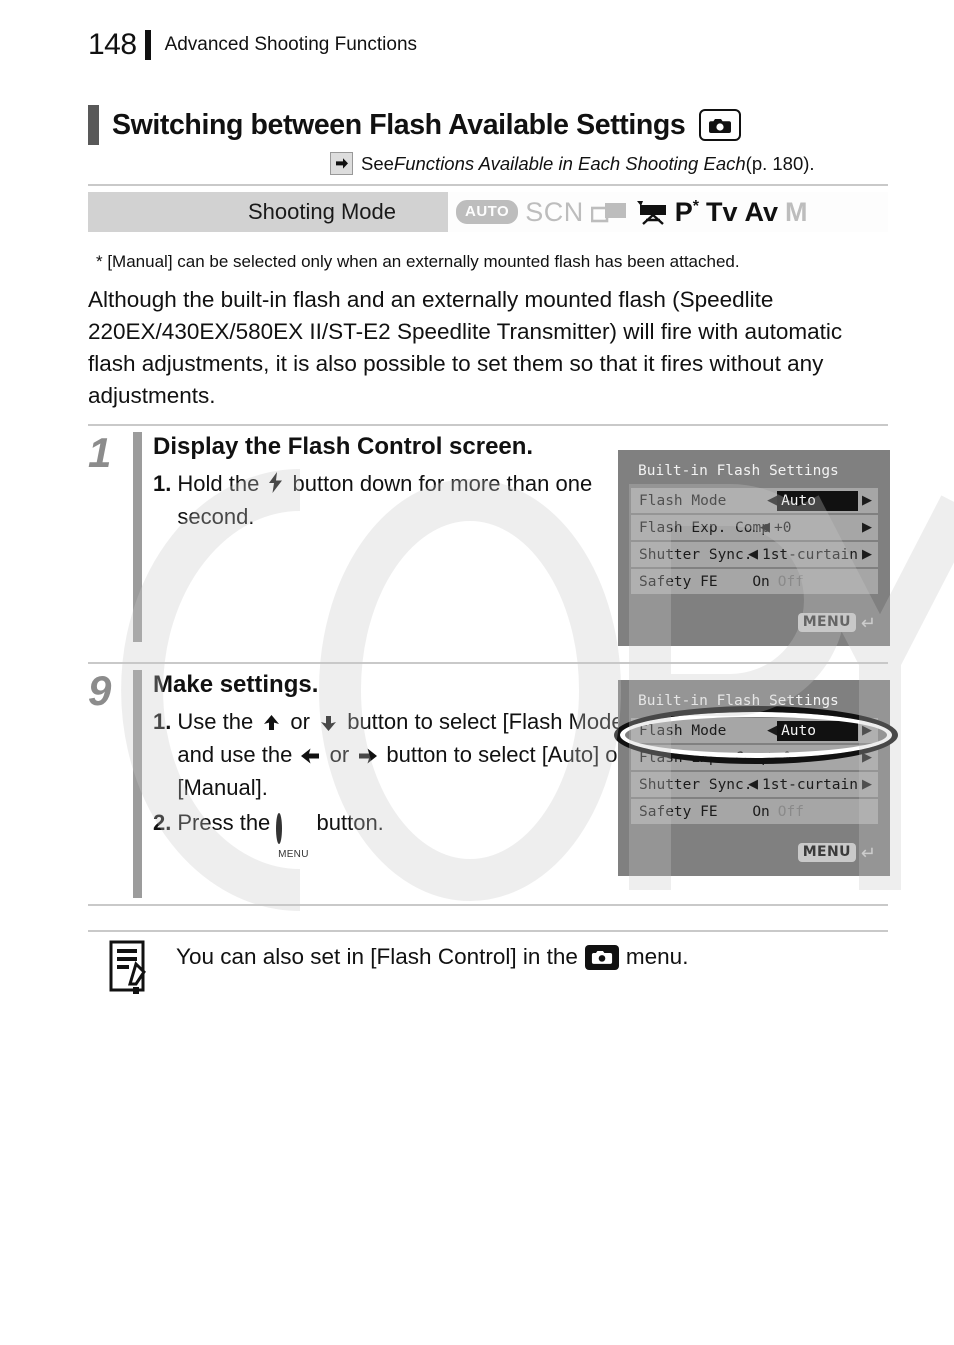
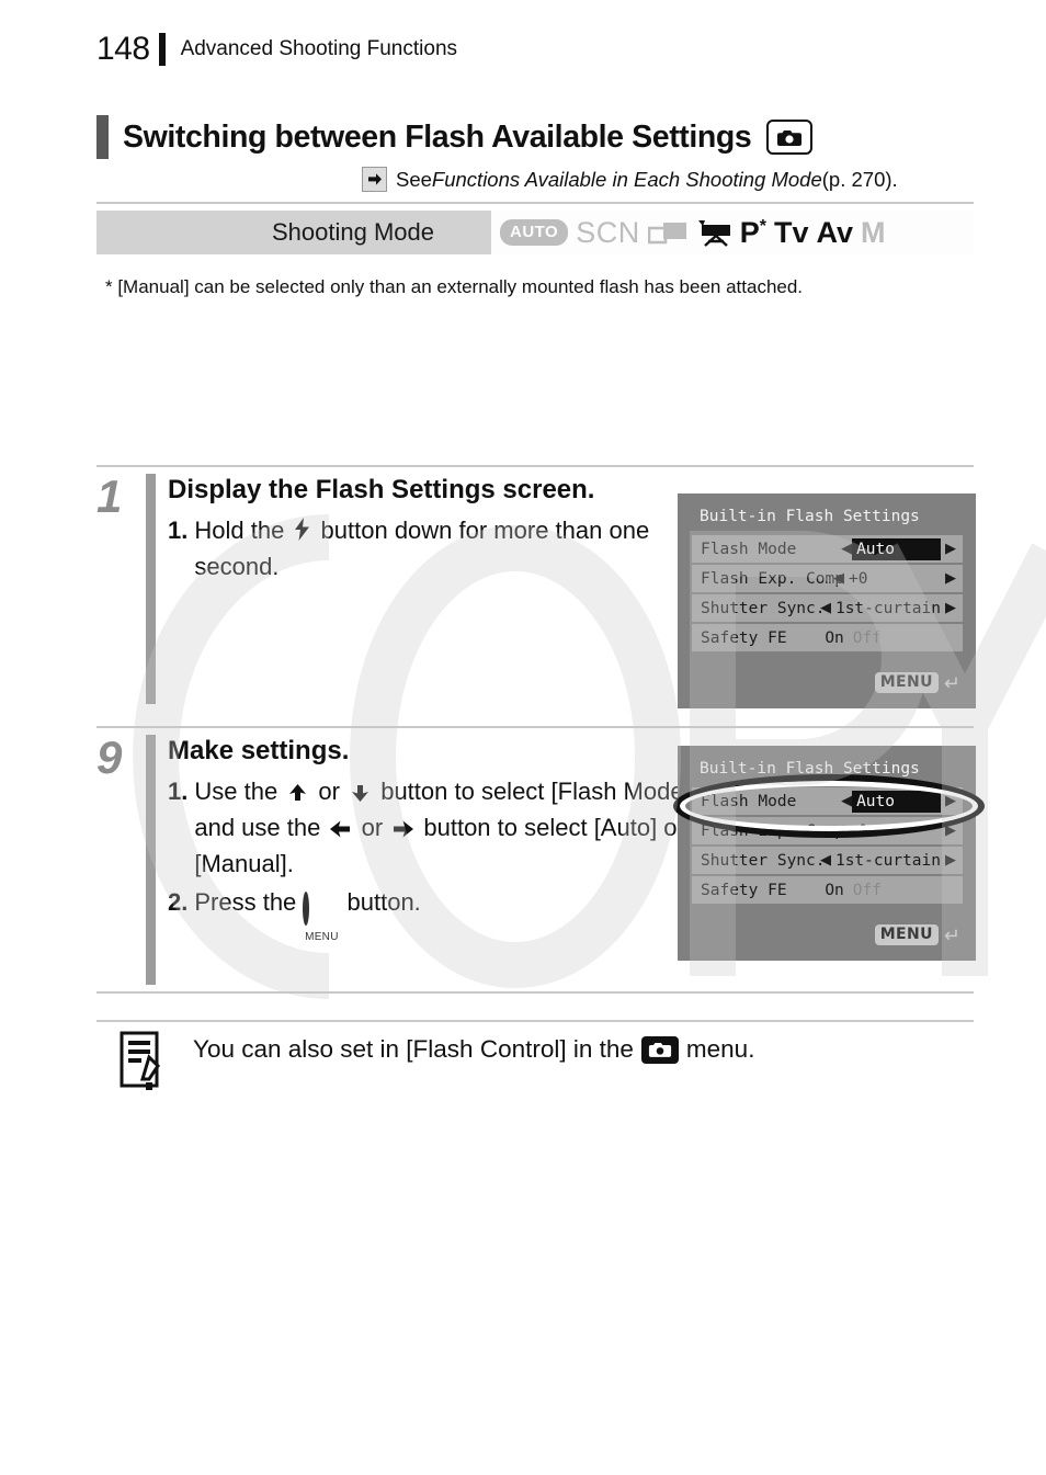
  148
  Advanced Shooting Functions
  Switching between Flash Available Settings
  See
- Functions Available in Each Shooting Each
+ Functions Available in Each Shooting Mode
- (p. 180).
+ (p. 270).
  Shooting Mode
  AUTO
  SCN
  P*
  Tv
  Av
  M
- * [Manual] can be selected only when an externally mounted flash has been attached.
+ * [Manual] can be selected only than an externally mounted flash has been attached.
- Although the built-in flash and an externally mounted flash (Speedlite 220EX/430EX/580EX II/ST-E2 Speedlite Transmitter) will fire with automatic flash adjustments, it is also possible to set them so that it fires without any adjustments.
  1
- Display the Flash Control screen.
+ Display the Flash Settings screen.
  1.
  Hold the button down for more than one second.
  Built-in Flash Settings
  Flash Mode
  ◀
  Auto
  ▶
  Flash Exp. Comp
  ◀
  +0
  ▶
  Shutter Sync.
  ◀
  1st-curtain
  ▶
  Safety FE
  On
  Off
  MENU
  ↵
  9
  Make settings.
  1.
  Use the or button to select [Flash Mod and use the or button to select [Auto] o [Manual].
  2.
  Press the
  MENU
  button.
  Built-in Flash Settings
  Flash Mode
  ◀
  Auto
  ▶
  Flash Exp. Comp
  ◀
  +0
  ▶
  Shutter Sync.
  ◀
  1st-curtain
  ▶
  Safety FE
  On
  Off
  MENU
  ↵
  You can also set in [Flash Control] in the
  menu.
